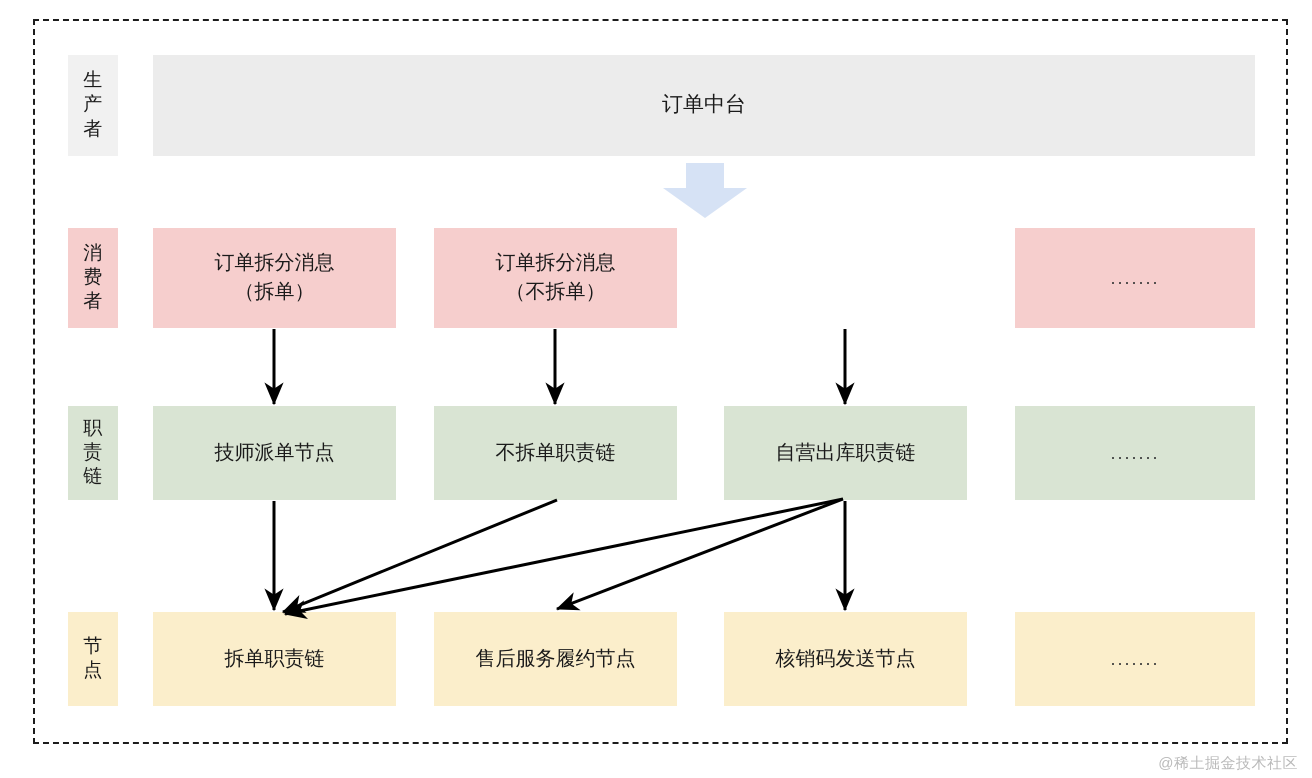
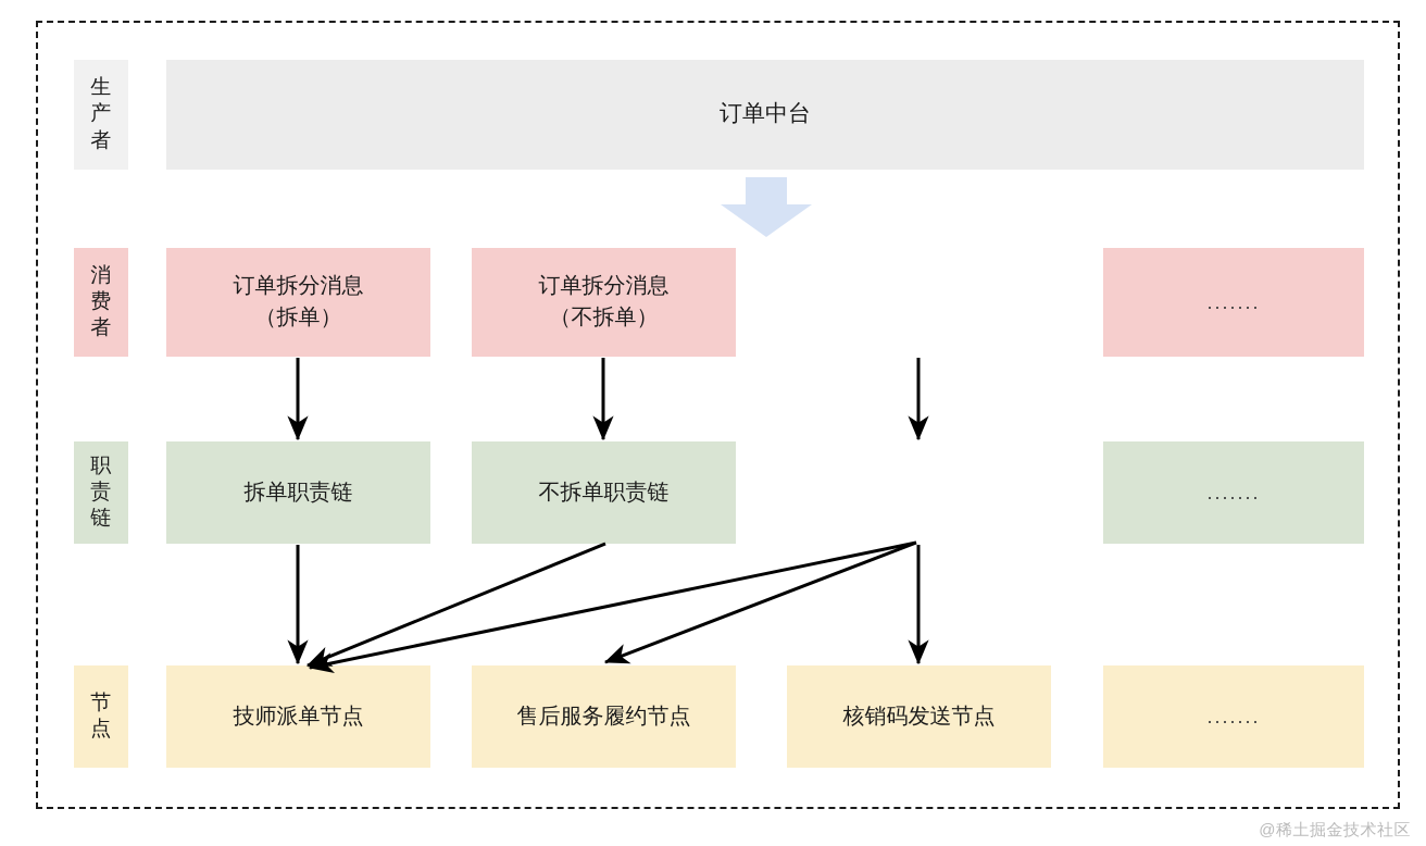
  生
  产
  者
  订单中台
  消
  费
  者
  订单拆分消息
  （拆单）
  订单拆分消息
  （不拆单）
  .......
  职
  责
  链
- 技师派单节点
+ 拆单职责链
  不拆单职责链
- 自营出库职责链
  .......
  节
  点
- 拆单职责链
+ 技师派单节点
  售后服务履约节点
  核销码发送节点
  .......
  @稀土掘金技术社区
